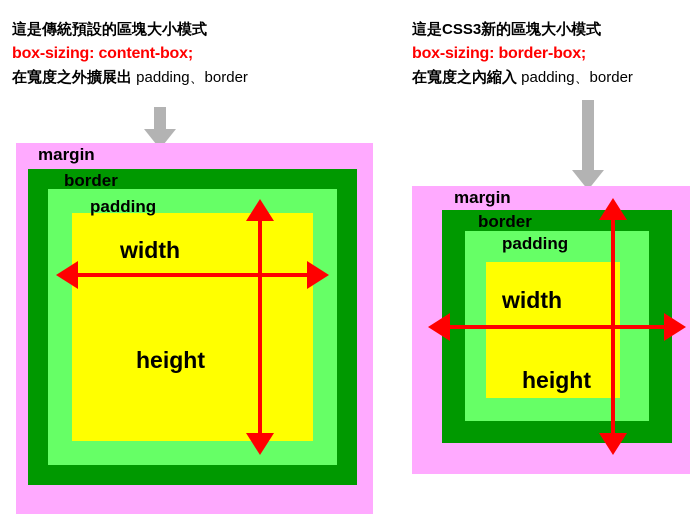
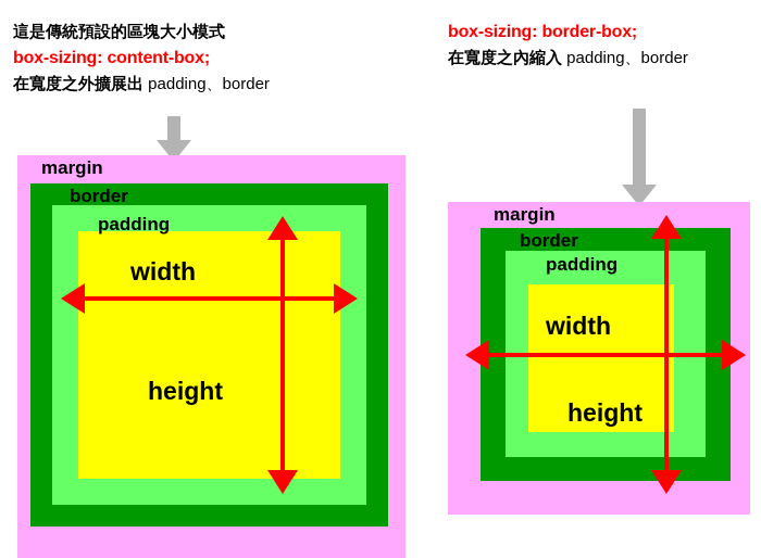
  這是傳統預設的區塊大小模式
  box-sizing: content-box;
  在寬度之外擴展出 padding、border
  margin
  border
  padding
  width
  height
- 這是CSS3新的區塊大小模式
  box-sizing: border-box;
  在寬度之內縮入 padding、border
  margin
  border
  padding
  width
  height
